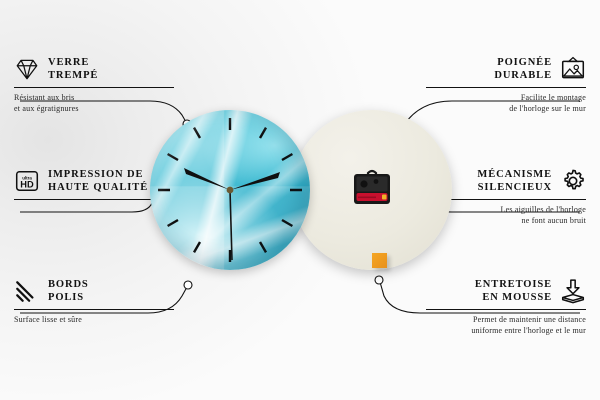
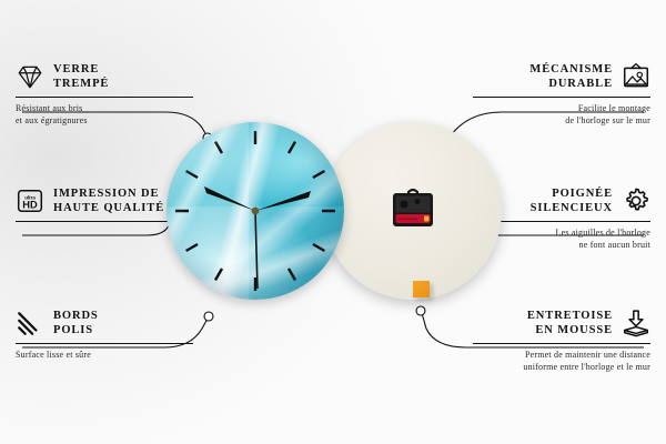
  VERRE
  TREMPÉ
  Résistant aux bris
  et aux égratignures
  HD
  IMPRESSION DE
  HAUTE QUALITÉ
  BORDS
  POLIS
  Surface lisse et sûre
- POIGNÉE
+ MÉCANISME
  DURABLE
  Facilite le montage
  de l'horloge sur le mur
- MÉCANISME
+ POIGNÉE
  SILENCIEUX
  Les aiguilles de l'horloge
  ne font aucun bruit
  ENTRETOISE
  EN MOUSSE
  Permet de maintenir une distance
  uniforme entre l'horloge et le mur
